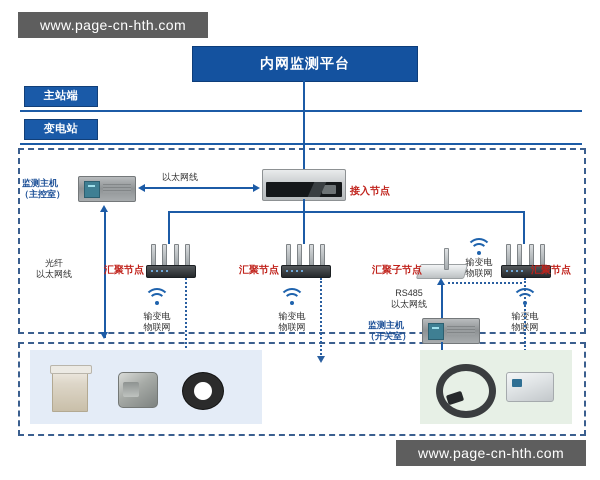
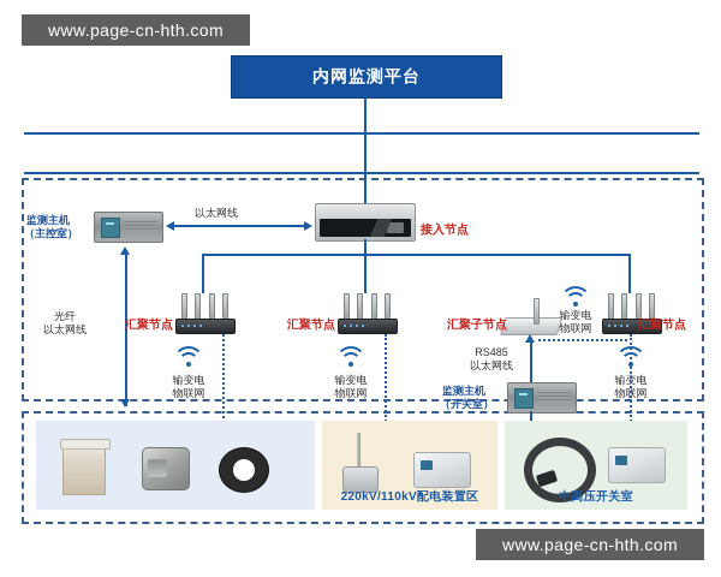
  www.page-cn-hth.com
  www.page-cn-hth.com
  内网监测平台
- 主站端
- 变电站
  接入节点
  监测主机
  （主控室）
  以太网线
  光纤
  以太网线
  汇聚节点
  输变电
  物联网
  汇聚节点
  输变电
  物联网
  汇聚子节点
  输变电
  物联网
  RS485
  以太网线
  监测主机
  （开关室）
  汇聚节点
  输变电
  物联网
+ 220kV/110kV配电装置区
+ 中高压开关室
